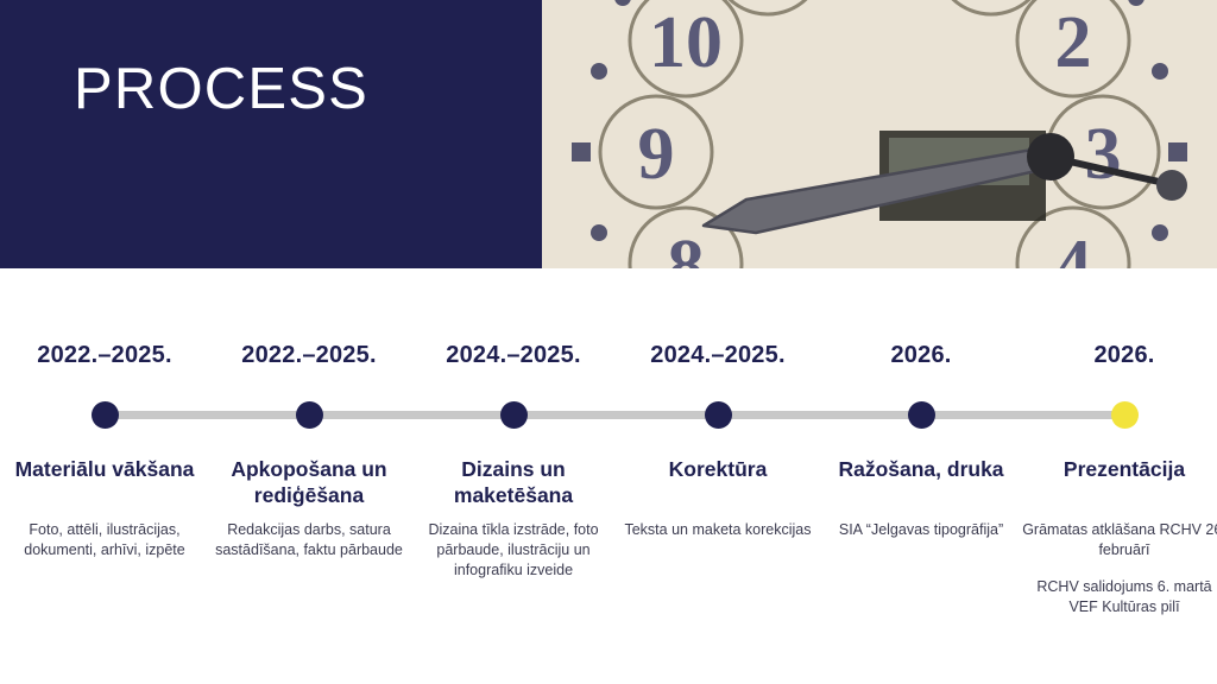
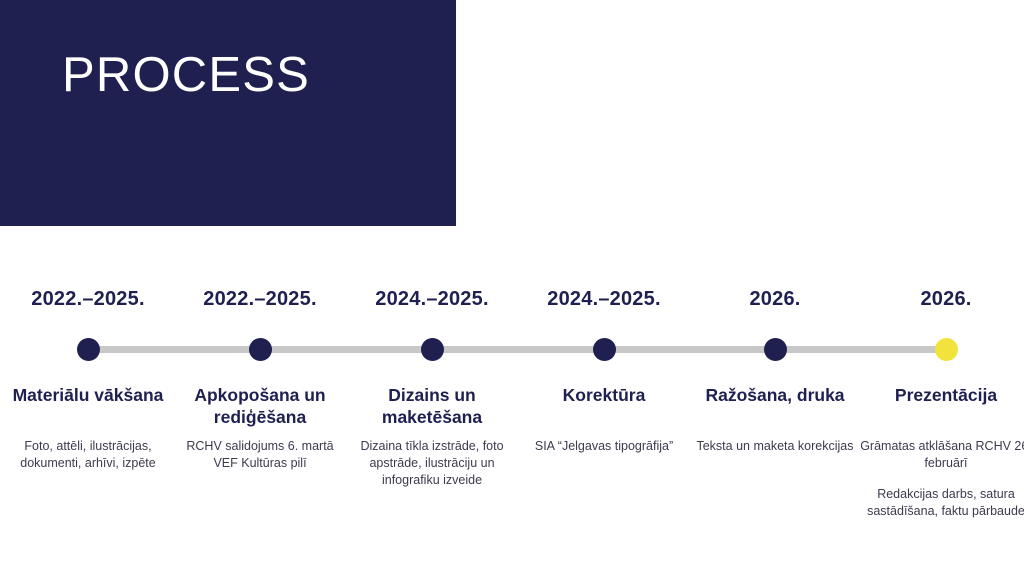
- 2
- 3
- 4
- 8
- 9
- 10
  PROCESS
  2022.–2025.
  Materiālu vākšana
  Foto, attēli, ilustrācijas, dokumenti, arhīvi, izpēte
  2022.–2025.
  Apkopošana un rediģēšana
- Redakcijas darbs, satura sastādīšana, faktu pārbaude
+ RCHV salidojums 6. martā VEF Kultūras pilī
  2024.–2025.
  Dizains un maketēšana
- Dizaina tīkla izstrāde, foto pārbaude, ilustrāciju un infografiku izveide
+ Dizaina tīkla izstrāde, foto apstrāde, ilustrāciju un infografiku izveide
  2024.–2025.
  Korektūra
- Teksta un maketa korekcijas
+ SIA “Jelgavas tipogrāfija”
  2026.
  Ražošana, druka
- SIA “Jelgavas tipogrāfija”
+ Teksta un maketa korekcijas
  2026.
  Prezentācija
  Grāmatas atklāšana RCHV 2 februārī
- RCHV salidojums 6. martā VEF Kultūras pilī
+ Redakcijas darbs, satura sastādīšana, faktu pārbaude
